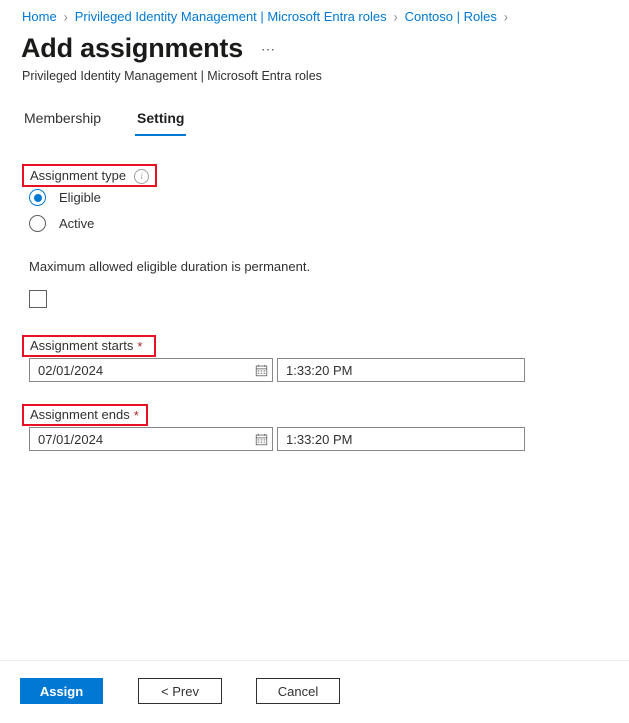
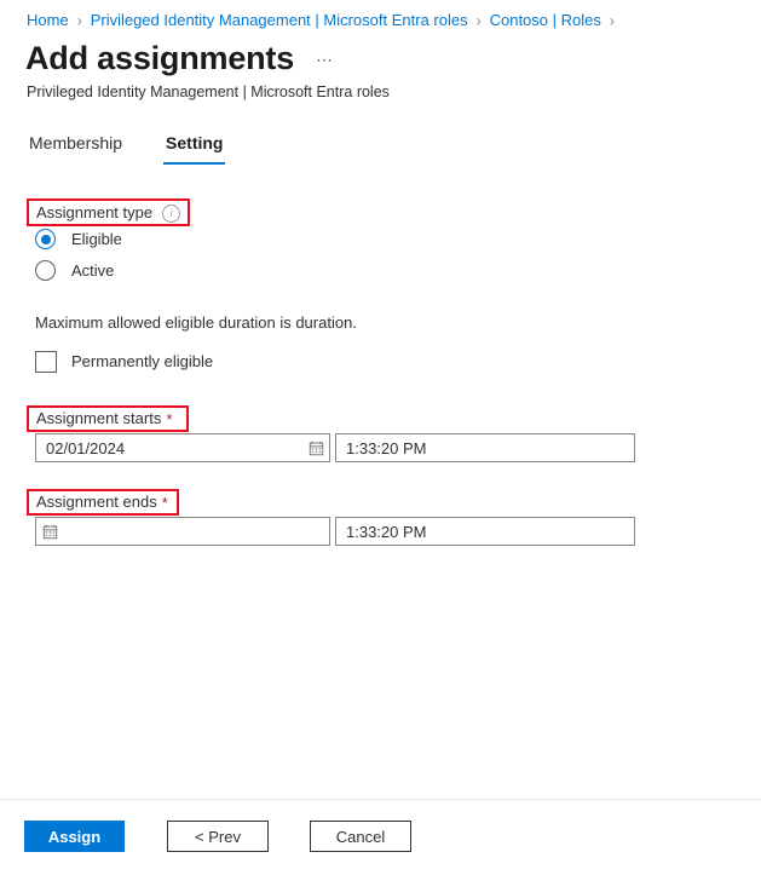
  Home
  ›
  Privileged Identity Management | Microsoft Entra roles
  ›
  Contoso | Roles
  ›
  Add assignments
  ⋯
  Privileged Identity Management | Microsoft Entra roles
  Membership
  Setting
  Assignment type
  i
  Eligible
  Active
- Maximum allowed eligible duration is permanent.
+ Maximum allowed eligible duration is duration.
+ Permanently eligible
  Assignment starts
  *
  02/01/2024
  1:33:20 PM
  Assignment ends
  *
- 07/01/2024
  1:33:20 PM
  Assign
  < Prev
  Cancel
